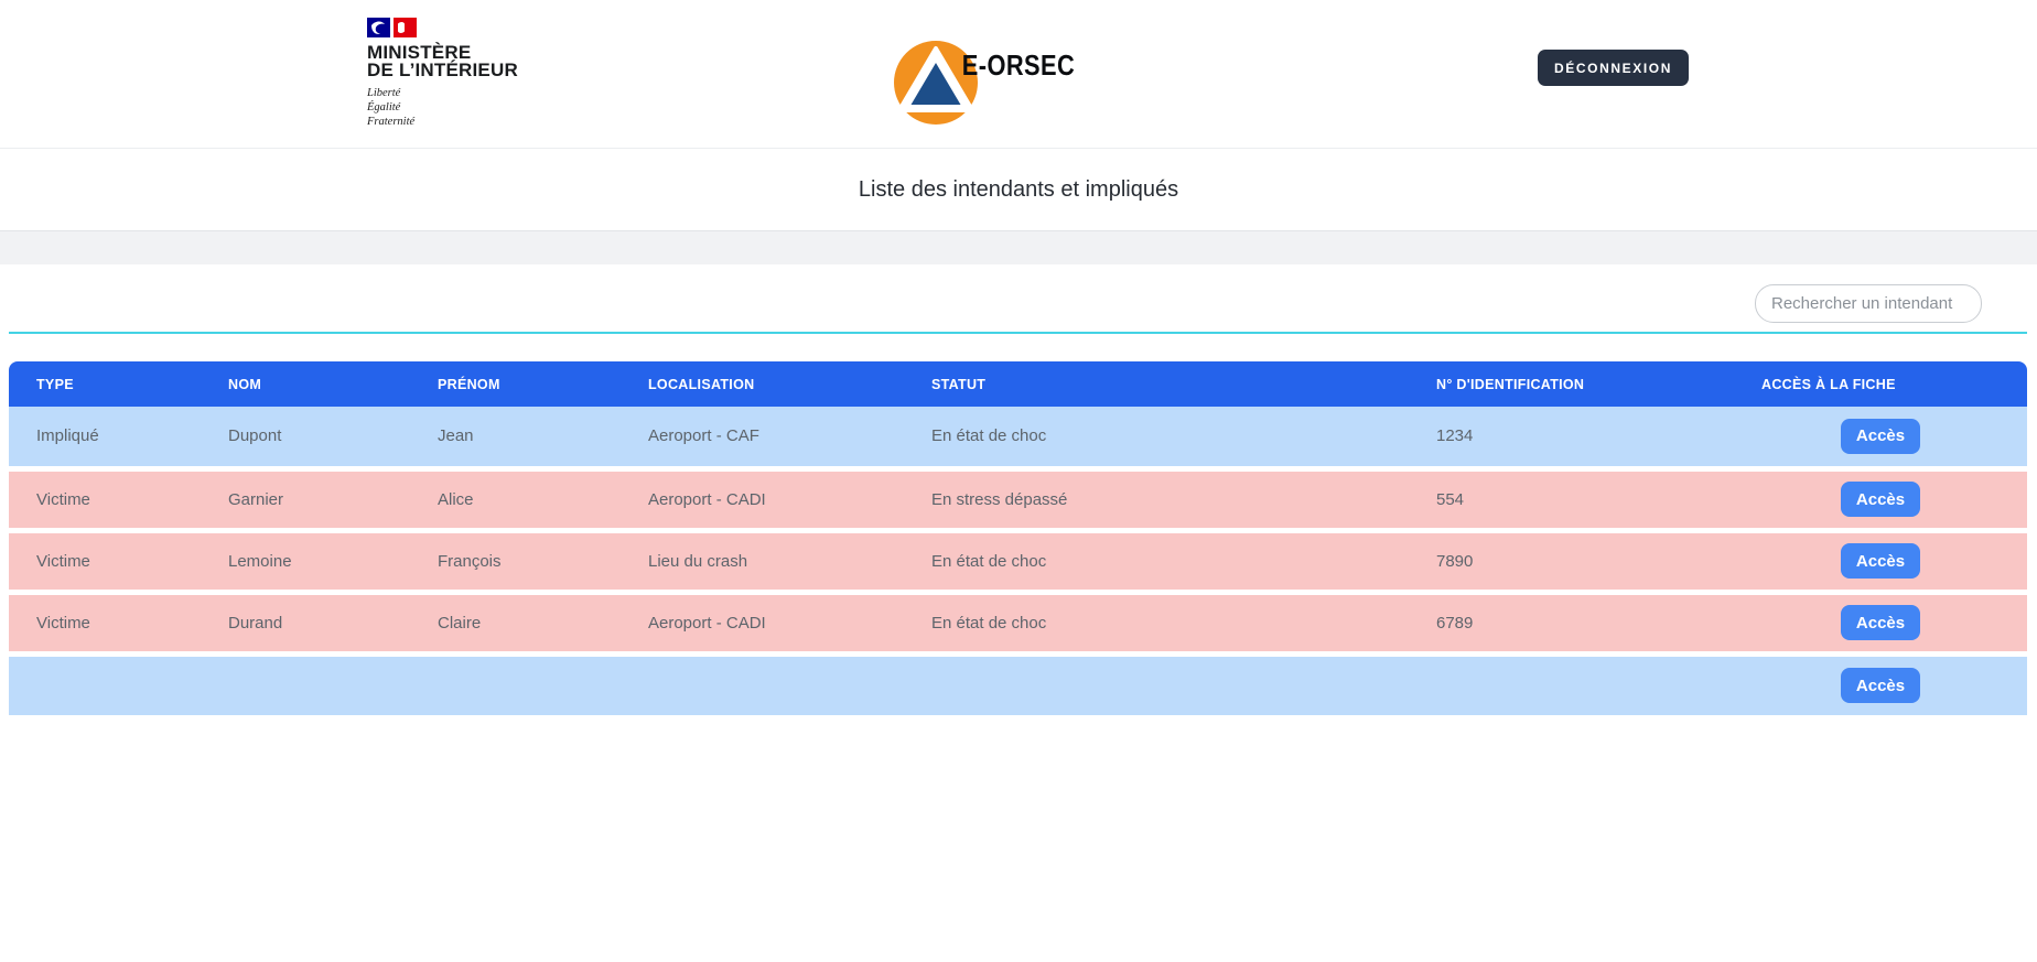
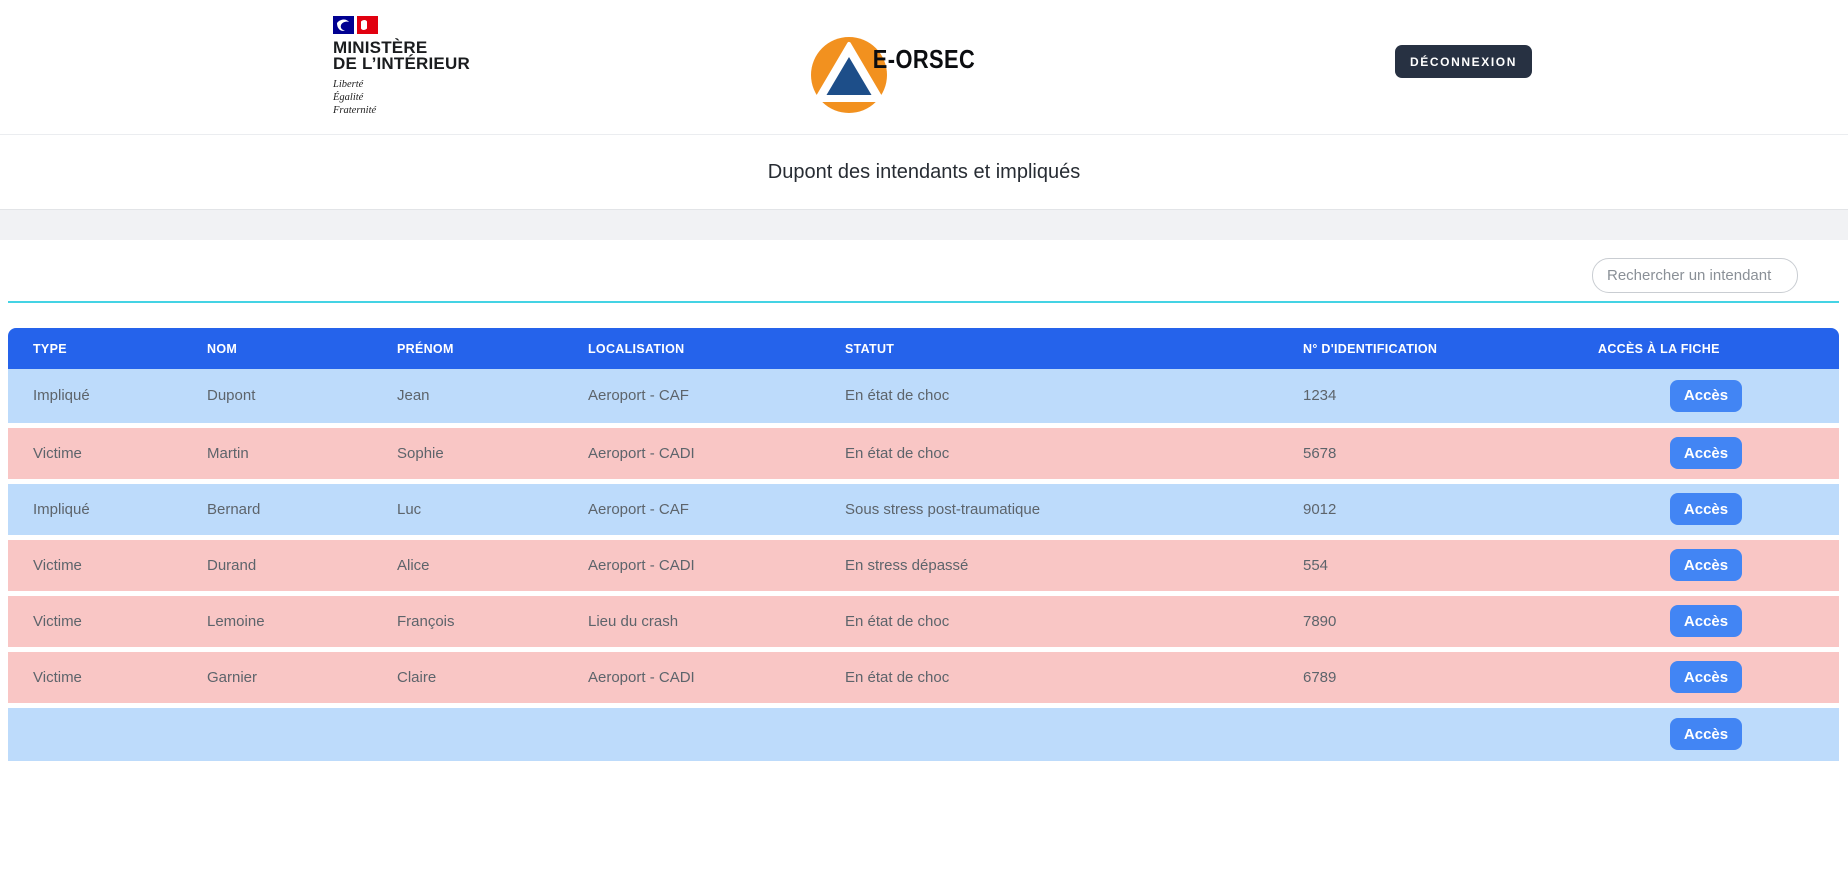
  MINISTÈRE
  DE L’INTÉRIEUR
  Liberté
  Égalité
  Fraternité
  E-ORSEC
  DÉCONNEXION
- Liste des intendants et impliqués
+ Dupont des intendants et impliqués
  Rechercher un intendant
  TYPE	NOM	PRÉNOM	LOCALISATION	STATUT	N° D'IDENTIFICATION	ACCÈS À LA FICHE
  Impliqué	Dupont	Jean	Aeroport - CAF	En état de choc	1234	Accès
+ Victime	Martin	Sophie	Aeroport - CADI	En état de choc	5678	Accès
+ Impliqué	Bernard	Luc	Aeroport - CAF	Sous stress post-traumatique	9012	Accès
- Victime	Garnier	Alice	Aeroport - CADI	En stress dépassé	554	Accès
+ Victime	Durand	Alice	Aeroport - CADI	En stress dépassé	554	Accès
  Victime	Lemoine	François	Lieu du crash	En état de choc	7890	Accès
- Victime	Durand	Claire	Aeroport - CADI	En état de choc	6789	Accès
+ Victime	Garnier	Claire	Aeroport - CADI	En état de choc	6789	Accès
  						Accès
